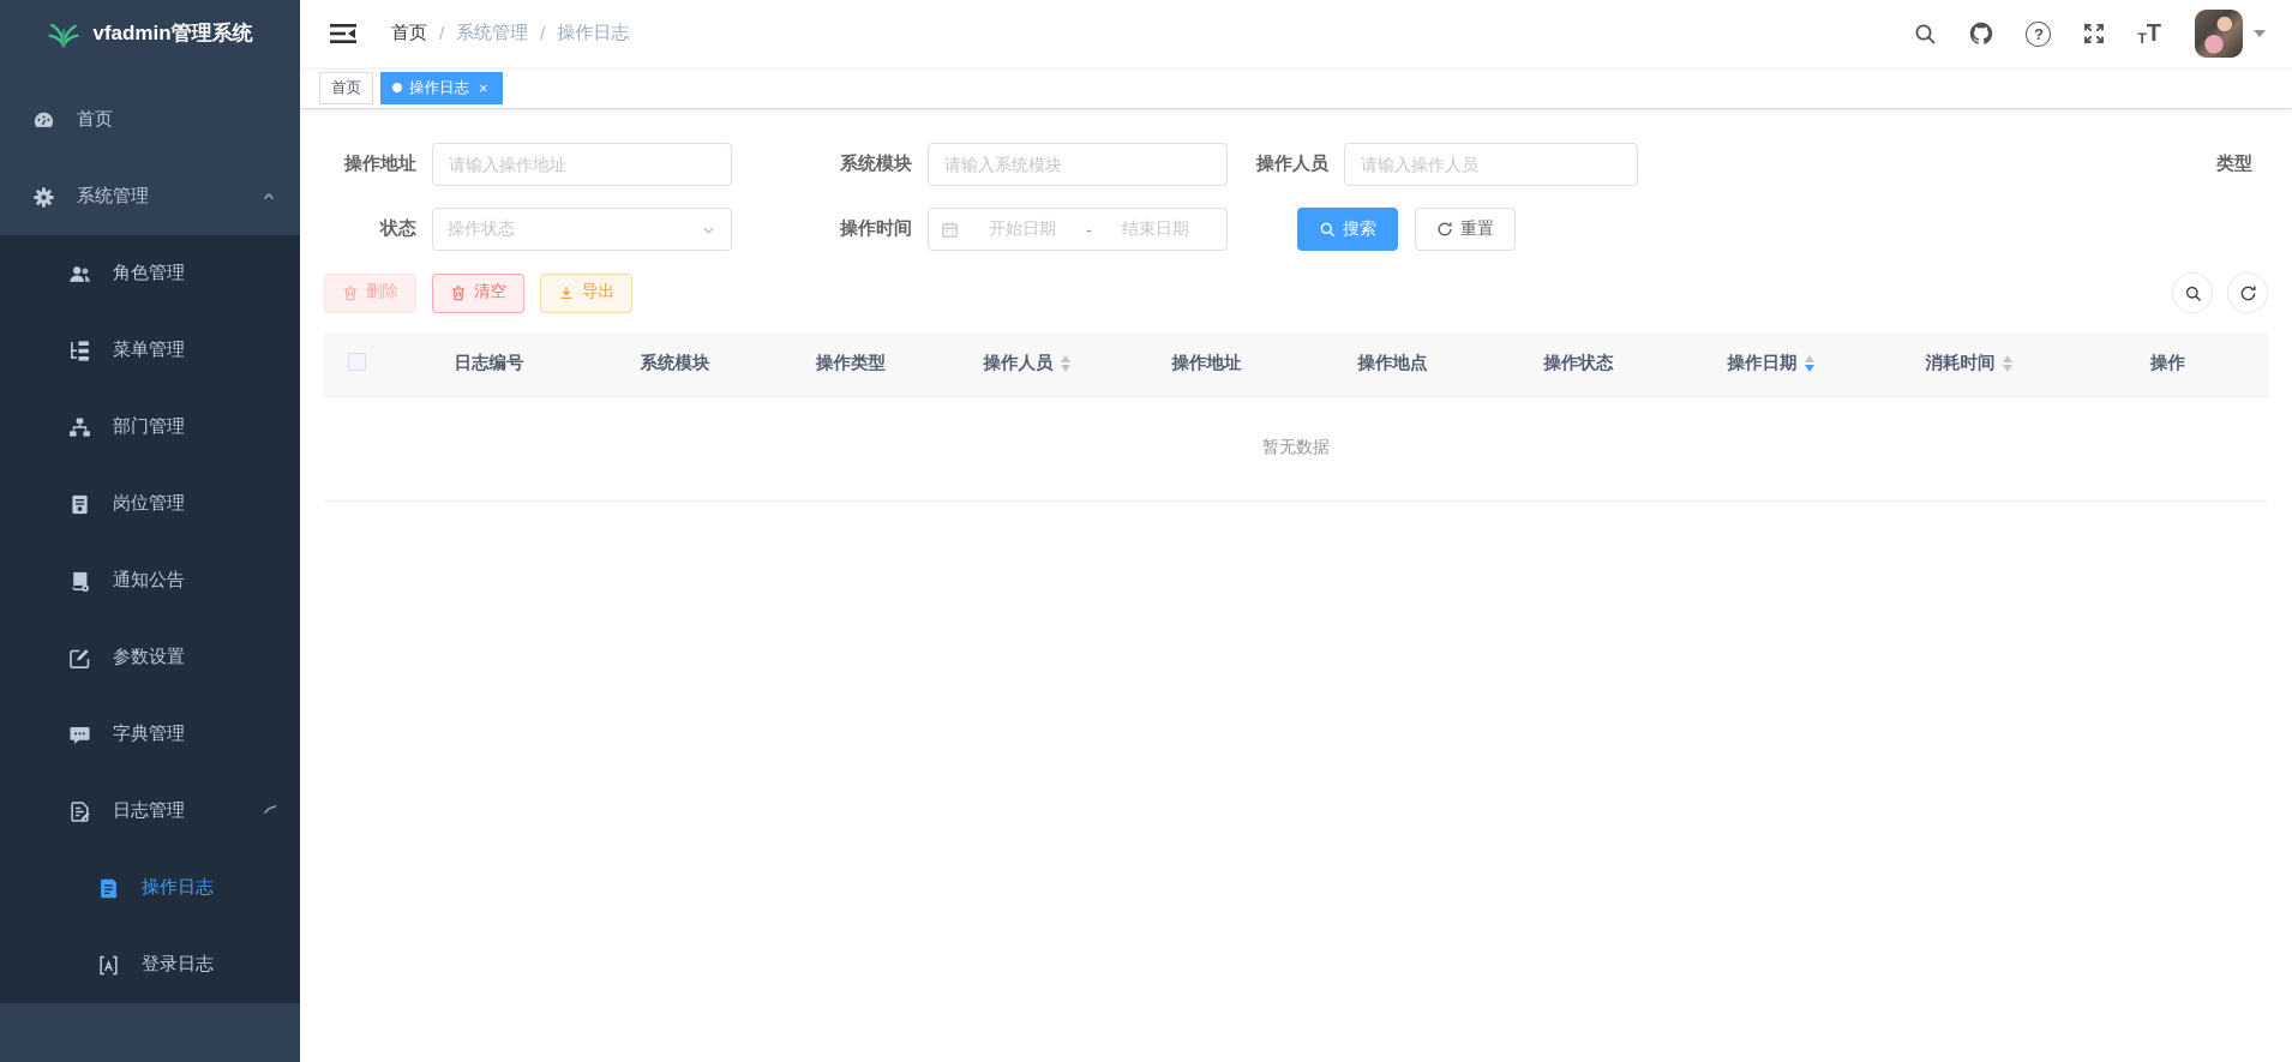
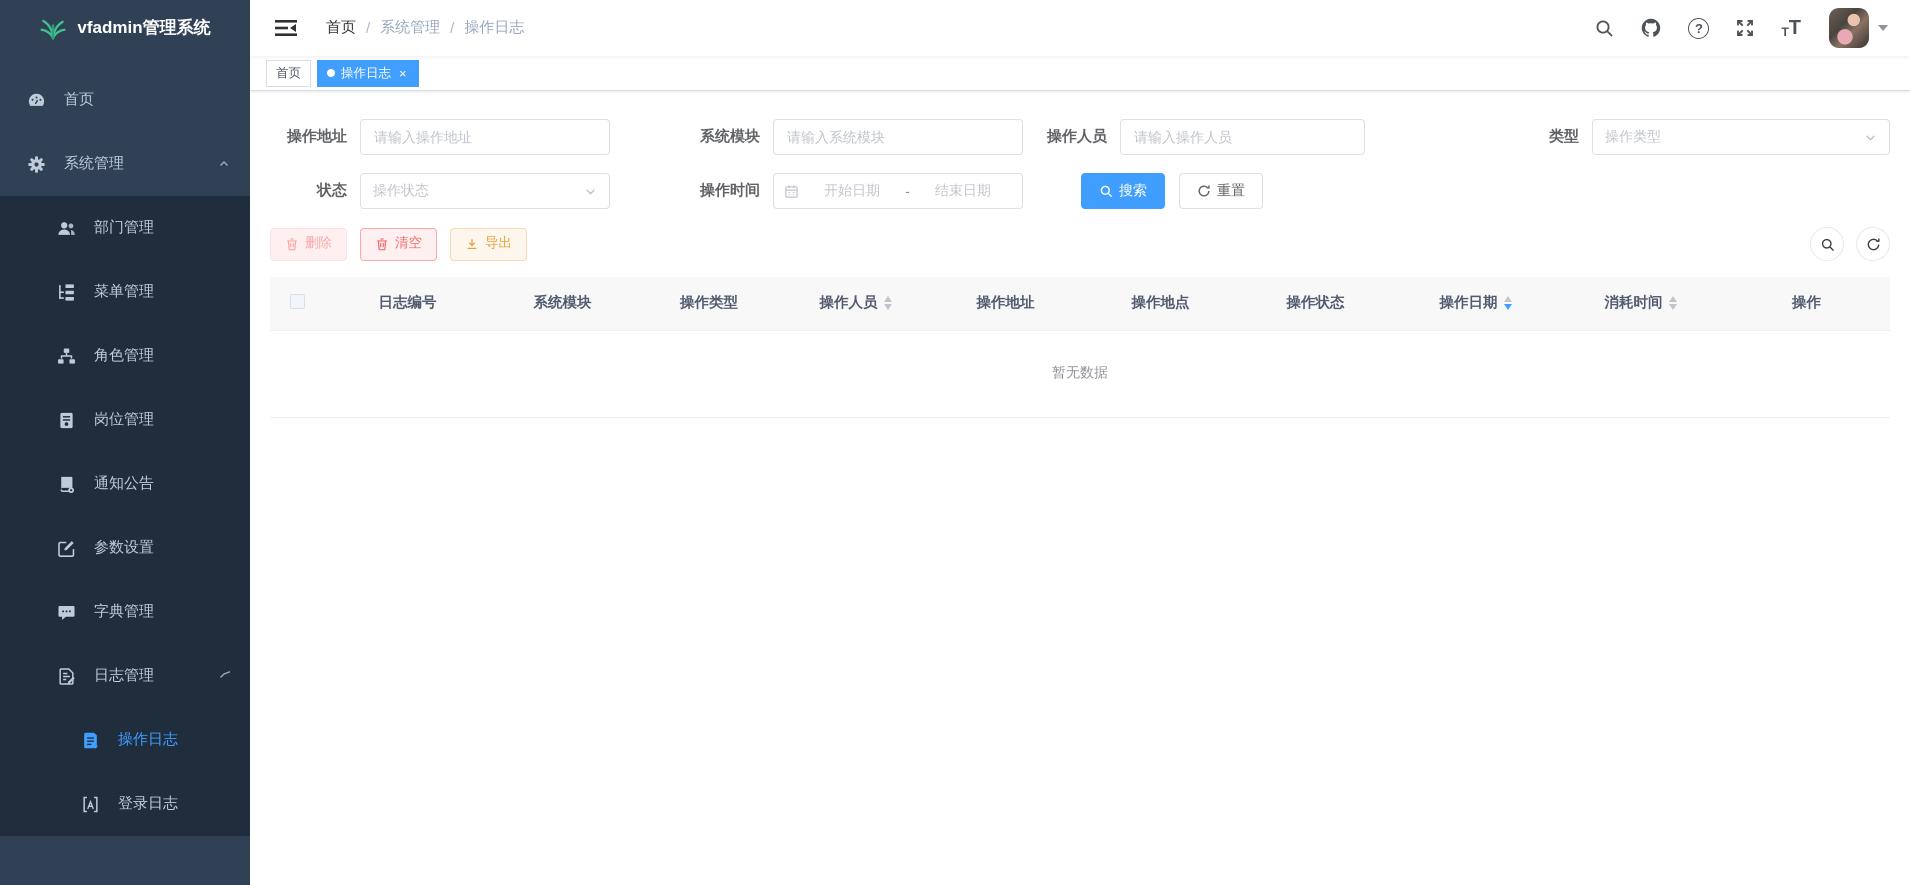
  vfadmin管理系统
  首页
  系统管理
- 角色管理
+ 部门管理
  菜单管理
- 部门管理
+ 角色管理
  岗位管理
  通知公告
  参数设置
  字典管理
  日志管理
  操作日志
  登录日志
  首页
  /
  系统管理
  /
  操作日志
  ?
  T
  T
  首页
  操作日志
  ×
  操作地址
  请输入操作地址
  系统模块
  请输入系统模块
  操作人员
  请输入操作人员
  类型
+ 操作类型
  状态
  操作状态
  操作时间
  开始日期
  -
  结束日期
  搜索
  重置
  删除
  清空
  导出
  	日志编号	系统模块	操作类型	操作人员	操作地址	操作地点	操作状态	操作日期	消耗时间	操作
  暂无数据
